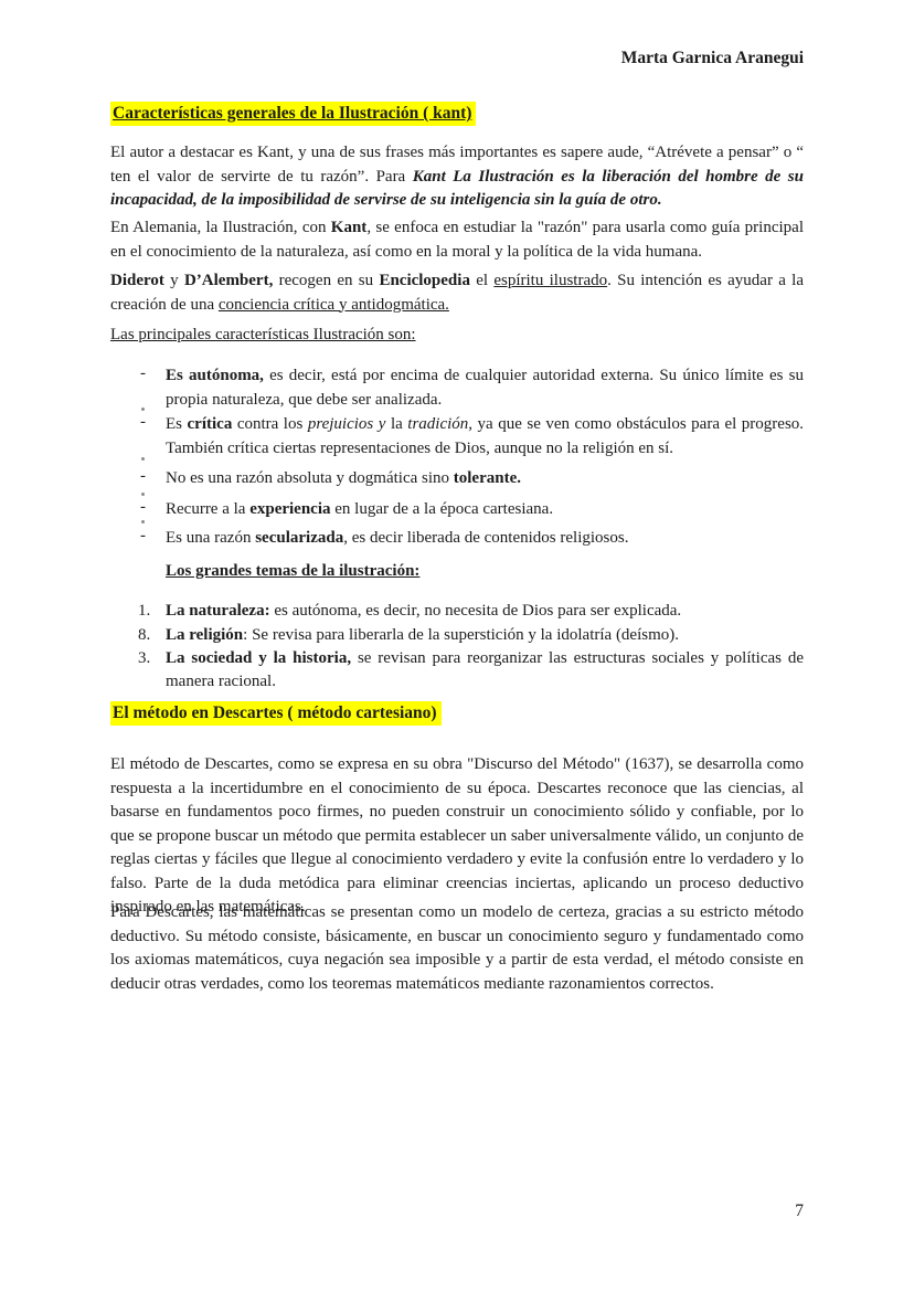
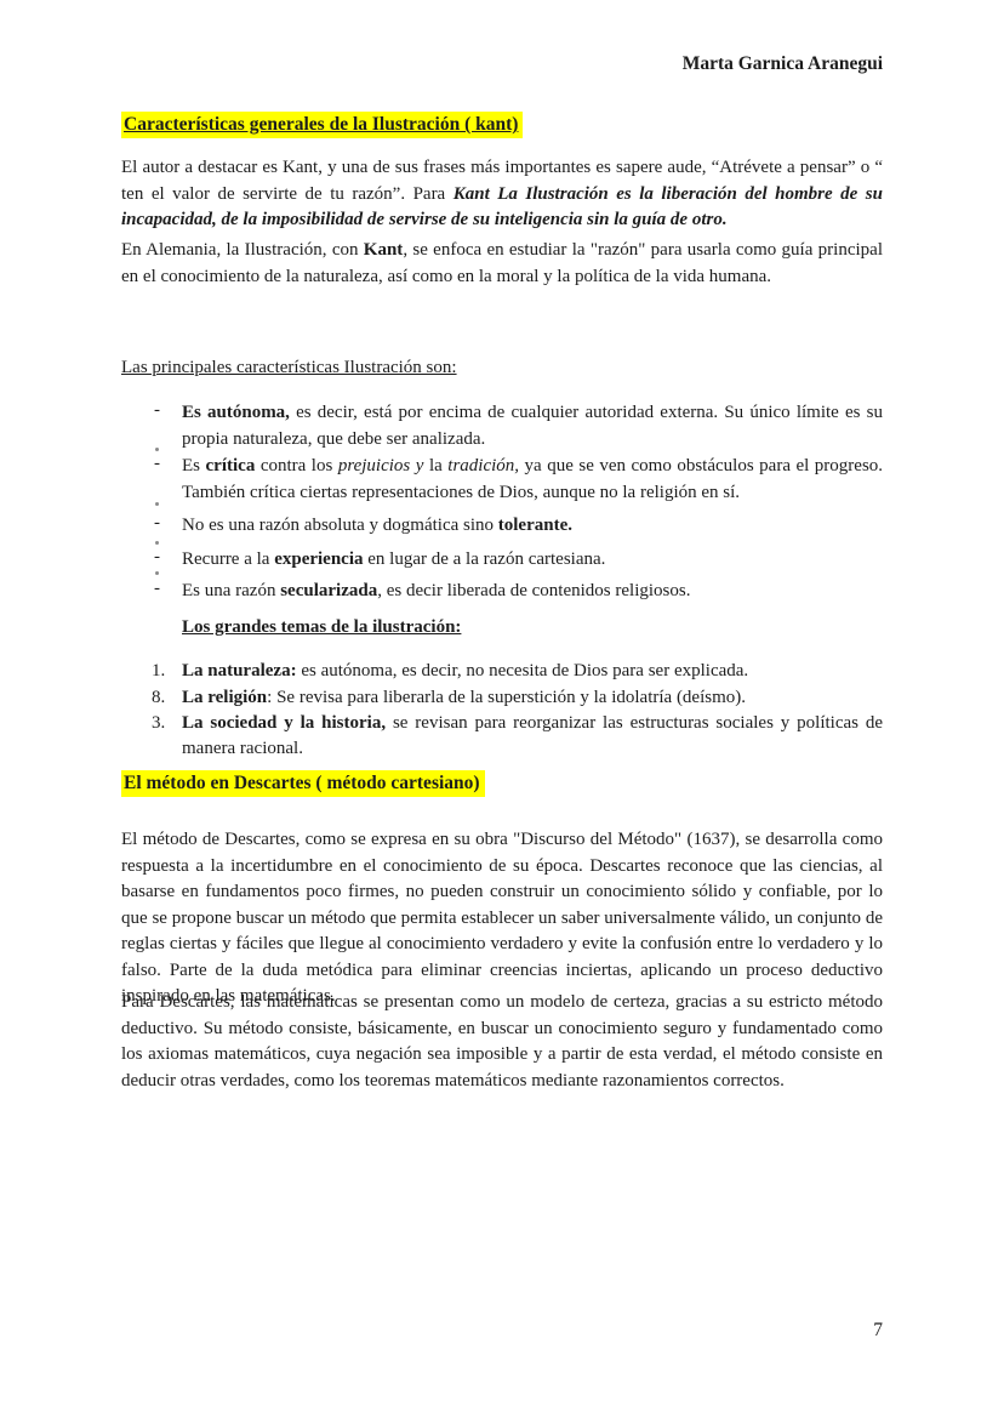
  Marta Garnica Aranegui
  Características generales de la Ilustración ( kant)
  El autor a destacar es Kant, y una de sus frases más importantes es sapere aude, “Atrévete a pensar” o “ ten el valor de servirte de tu razón”. Para Kant La Ilustración es la liberación del hombre de su incapacidad, de la imposibilidad de servirse de su inteligencia sin la guía de otro.
  En Alemania, la Ilustración, con Kant, se enfoca en estudiar la "razón" para usarla como guía principal en el conocimiento de la naturaleza, así como en la moral y la política de la vida humana.
- Diderot y D’Alembert, recogen en su Enciclopedia el espíritu ilustrado. Su intención es ayudar a la creación de una conciencia crítica y antidogmática.
  Las principales características Ilustración son:
  -
  Es autónoma, es decir, está por encima de cualquier autoridad externa. Su único límite es su propia naturaleza, que debe ser analizada.
  -
  Es crítica contra los prejuicios y la tradición, ya que se ven como obstáculos para el progreso. También crítica ciertas representaciones de Dios, aunque no la religión en sí.
  -
  No es una razón absoluta y dogmática sino tolerante.
  -
- Recurre a la experiencia en lugar de a la época cartesiana.
+ Recurre a la experiencia en lugar de a la razón cartesiana.
  -
  Es una razón secularizada, es decir liberada de contenidos religiosos.
  Los grandes temas de la ilustración:
  1.
  La naturaleza: es autónoma, es decir, no necesita de Dios para ser explicada.
  8.
  La religión: Se revisa para liberarla de la superstición y la idolatría (deísmo).
  3.
  La sociedad y la historia, se revisan para reorganizar las estructuras sociales y políticas de manera racional.
  El método en Descartes ( método cartesiano)
  El método de Descartes, como se expresa en su obra "Discurso del Método" (1637), se desarrolla como respuesta a la incertidumbre en el conocimiento de su época. Descartes reconoce que las ciencias, al basarse en fundamentos poco firmes, no pueden construir un conocimiento sólido y confiable, por lo que se propone buscar un método que permita establecer un saber universalmente válido, un conjunto de reglas ciertas y fáciles que llegue al conocimiento verdadero y evite la confusión entre lo verdadero y lo falso. Parte de la duda metódica para eliminar creencias inciertas, aplicando un proceso deductivo inspirado en las matemáticas.
  Para Descartes, las matemáticas se presentan como un modelo de certeza, gracias a su estricto método deductivo. Su método consiste, básicamente, en buscar un conocimiento seguro y fundamentado como los axiomas matemáticos, cuya negación sea imposible y a partir de esta verdad, el método consiste en deducir otras verdades, como los teoremas matemáticos mediante razonamientos correctos.
  7
